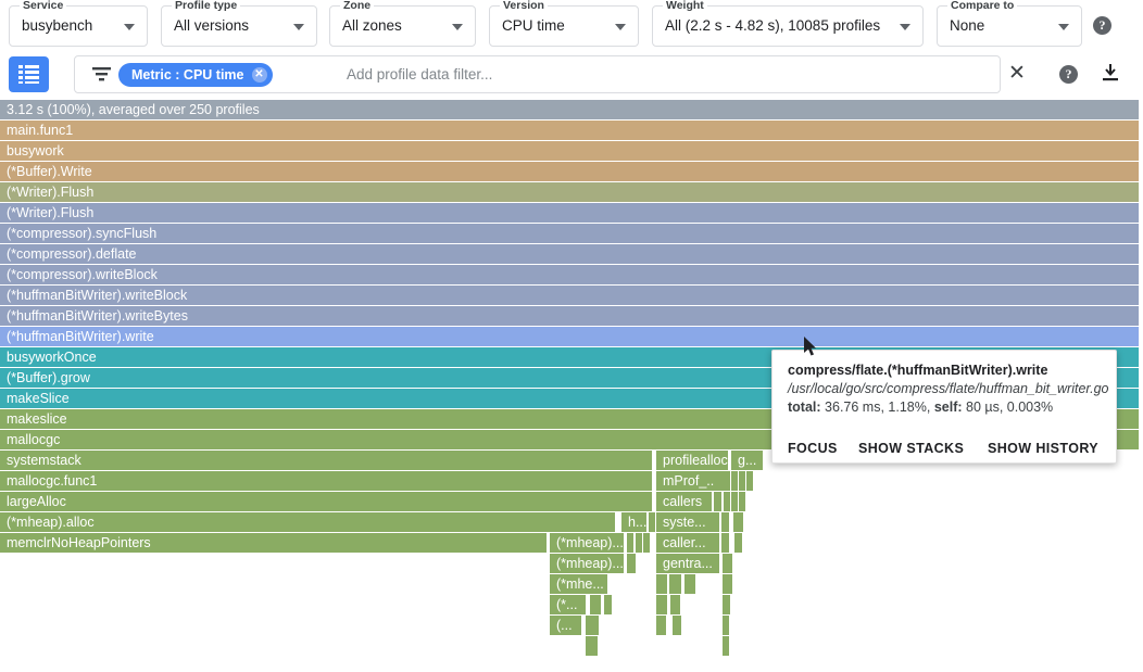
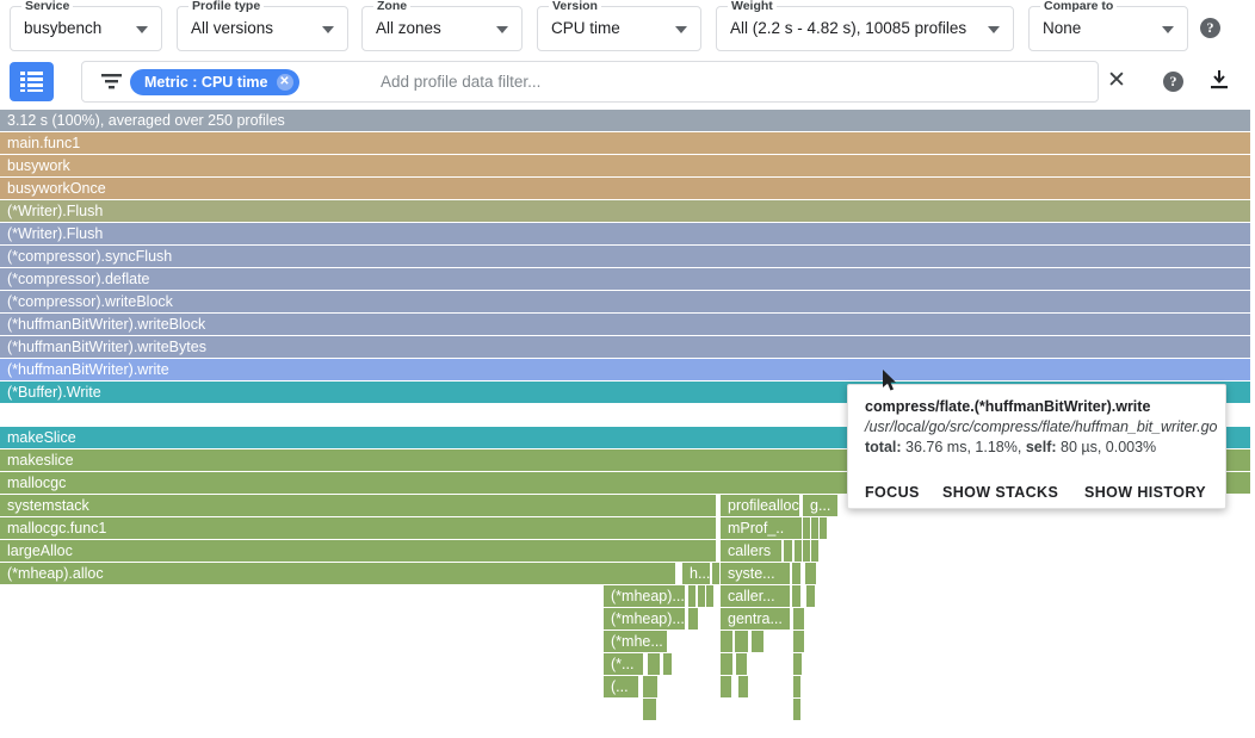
  Service
  busybench
  Profile type
  All versions
  Zone
  All zones
  Version
  CPU time
  Weight
  All (2.2 s - 4.82 s), 10085 profiles
  Compare to
  None
  ?
  Metric : CPU time
  ✕
  Add profile data filter...
  ✕
  ?
  3.12 s (100%), averaged over 250 profiles
  main.func1
  busywork
- (*Buffer).Write
+ busyworkOnce
  (*Writer).Flush
  (*Writer).Flush
  (*compressor).syncFlush
  (*compressor).deflate
  (*compressor).writeBlock
  (*huffmanBitWriter).writeBlock
  (*huffmanBitWriter).writeBytes
  (*huffmanBitWriter).write
- busyworkOnce
+ (*Buffer).Write
- (*Buffer).grow
  makeSlice
  makeslice
  mallocgc
  systemstack
  mallocgc.func1
  largeAlloc
  (*mheap).alloc
- memclrNoHeapPointers
  profilealloc
  mProf_..
  callers
  syste...
  caller...
  gentra...
  g...
  h...
  (*mheap)...
  (*mheap)...
  (*mhe...
  (*...
  (...
  compress/flate.(*huffmanBitWriter).write
  /usr/local/go/src/compress/flate/huffman_bit_writer.go
  total: 36.76 ms, 1.18%, self: 80 µs, 0.003%
  FOCUS
  SHOW STACKS
  SHOW HISTORY
